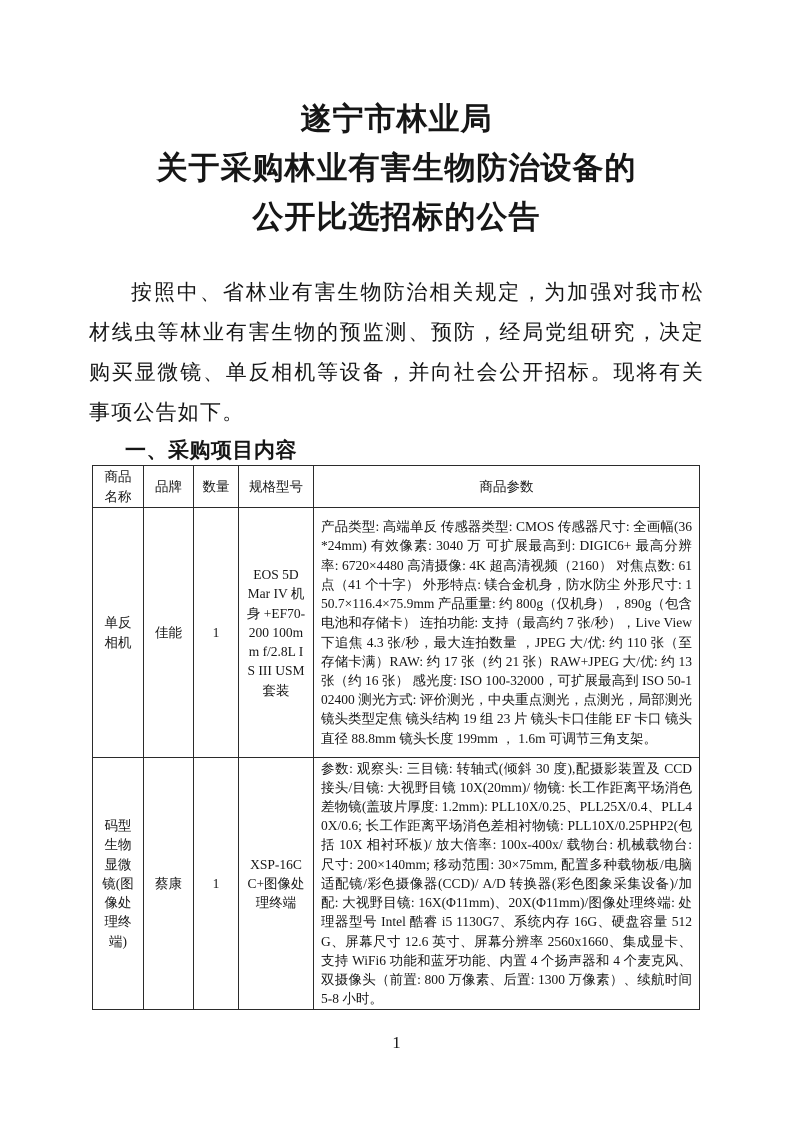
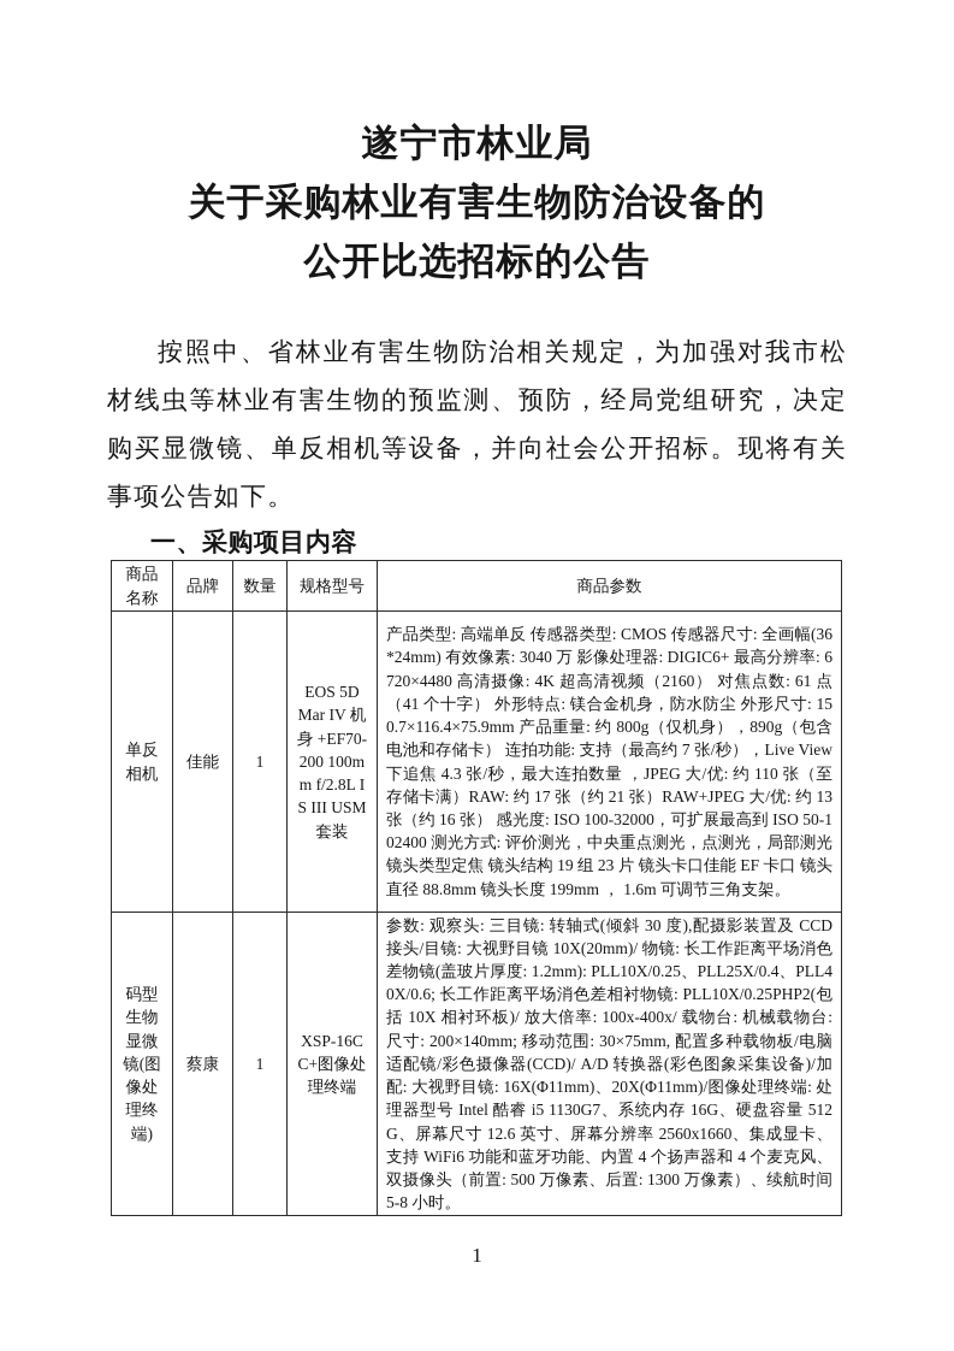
  遂宁市林业局
  关于采购林业有害生物防治设备的
  公开比选招标的公告
  按照中、省林业有害生物防治相关规定，为加强对我市松材线虫等林业有害生物的预监测、预防，经局党组研究，决定购买显微镜、单反相机等设备，并向社会公开招标。现将有关事项公告如下。
  一、采购项目内容
  商品名称	品牌	数量	规格型号	商品参数
- 单反相机	佳能	1	EOS 5D Mar IV 机身 +EF70-200 100mm f/2.8L IS III USM 套装	产品类型: 高端单反 传感器类型: CMOS 传感器尺寸: 全画幅(36*24mm) 有效像素: 3040 万 可扩展最高到: DIGIC6+ 最高分辨率: 6720×4480 高清摄像: 4K 超高清视频（2160） 对焦点数: 61 点（41 个十字） 外形特点: 镁合金机身，防水防尘 外形尺寸: 150.7×116.4×75.9mm 产品重量: 约 800g（仅机身），890g（包含电池和存储卡） 连拍功能: 支持（最高约 7 张/秒），Live View 下追焦 4.3 张/秒，最大连拍数量 ，JPEG 大/优: 约 110 张（至存储卡满）RAW: 约 17 张（约 21 张）RAW+JPEG 大/优: 约 13 张（约 16 张） 感光度: ISO 100-32000，可扩展最高到 ISO 50-102400 测光方式: 评价测光，中央重点测光，点测光，局部测光镜头类型定焦 镜头结构 19 组 23 片 镜头卡口佳能 EF 卡口 镜头直径 88.8mm 镜头长度 199mm ， 1.6m 可调节三角支架。
+ 单反相机	佳能	1	EOS 5D Mar IV 机身 +EF70-200 100mm f/2.8L IS III USM 套装	产品类型: 高端单反 传感器类型: CMOS 传感器尺寸: 全画幅(36*24mm) 有效像素: 3040 万 影像处理器: DIGIC6+ 最高分辨率: 6720×4480 高清摄像: 4K 超高清视频（2160） 对焦点数: 61 点（41 个十字） 外形特点: 镁合金机身，防水防尘 外形尺寸: 150.7×116.4×75.9mm 产品重量: 约 800g（仅机身），890g（包含电池和存储卡） 连拍功能: 支持（最高约 7 张/秒），Live View 下追焦 4.3 张/秒，最大连拍数量 ，JPEG 大/优: 约 110 张（至存储卡满）RAW: 约 17 张（约 21 张）RAW+JPEG 大/优: 约 13 张（约 16 张） 感光度: ISO 100-32000，可扩展最高到 ISO 50-102400 测光方式: 评价测光，中央重点测光，点测光，局部测光镜头类型定焦 镜头结构 19 组 23 片 镜头卡口佳能 EF 卡口 镜头直径 88.8mm 镜头长度 199mm ， 1.6m 可调节三角支架。
- 码型生物显微镜(图像处理终端)	蔡康	1	XSP-16CC+图像处理终端	参数: 观察头: 三目镜: 转轴式(倾斜 30 度),配摄影装置及 CCD 接头/目镜: 大视野目镜 10X(20mm)/ 物镜: 长工作距离平场消色差物镜(盖玻片厚度: 1.2mm): PLL10X/0.25、PLL25X/0.4、PLL40X/0.6; 长工作距离平场消色差相衬物镜: PLL10X/0.25PHP2(包括 10X 相衬环板)/ 放大倍率: 100x-400x/ 载物台: 机械载物台: 尺寸: 200×140mm; 移动范围: 30×75mm, 配置多种载物板/电脑适配镜/彩色摄像器(CCD)/ A/D 转换器(彩色图象采集设备)/加配: 大视野目镜: 16X(Φ11mm)、20X(Φ11mm)/图像处理终端: 处理器型号 Intel 酷睿 i5 1130G7、系统内存 16G、硬盘容量 512G、屏幕尺寸 12.6 英寸、屏幕分辨率 2560x1660、集成显卡、支持 WiFi6 功能和蓝牙功能、内置 4 个扬声器和 4 个麦克风、双摄像头（前置: 800 万像素、后置: 1300 万像素）、续航时间 5-8 小时。
+ 码型生物显微镜(图像处理终端)	蔡康	1	XSP-16CC+图像处理终端	参数: 观察头: 三目镜: 转轴式(倾斜 30 度),配摄影装置及 CCD 接头/目镜: 大视野目镜 10X(20mm)/ 物镜: 长工作距离平场消色差物镜(盖玻片厚度: 1.2mm): PLL10X/0.25、PLL25X/0.4、PLL40X/0.6; 长工作距离平场消色差相衬物镜: PLL10X/0.25PHP2(包括 10X 相衬环板)/ 放大倍率: 100x-400x/ 载物台: 机械载物台: 尺寸: 200×140mm; 移动范围: 30×75mm, 配置多种载物板/电脑适配镜/彩色摄像器(CCD)/ A/D 转换器(彩色图象采集设备)/加配: 大视野目镜: 16X(Φ11mm)、20X(Φ11mm)/图像处理终端: 处理器型号 Intel 酷睿 i5 1130G7、系统内存 16G、硬盘容量 512G、屏幕尺寸 12.6 英寸、屏幕分辨率 2560x1660、集成显卡、支持 WiFi6 功能和蓝牙功能、内置 4 个扬声器和 4 个麦克风、双摄像头（前置: 500 万像素、后置: 1300 万像素）、续航时间 5-8 小时。
  1
